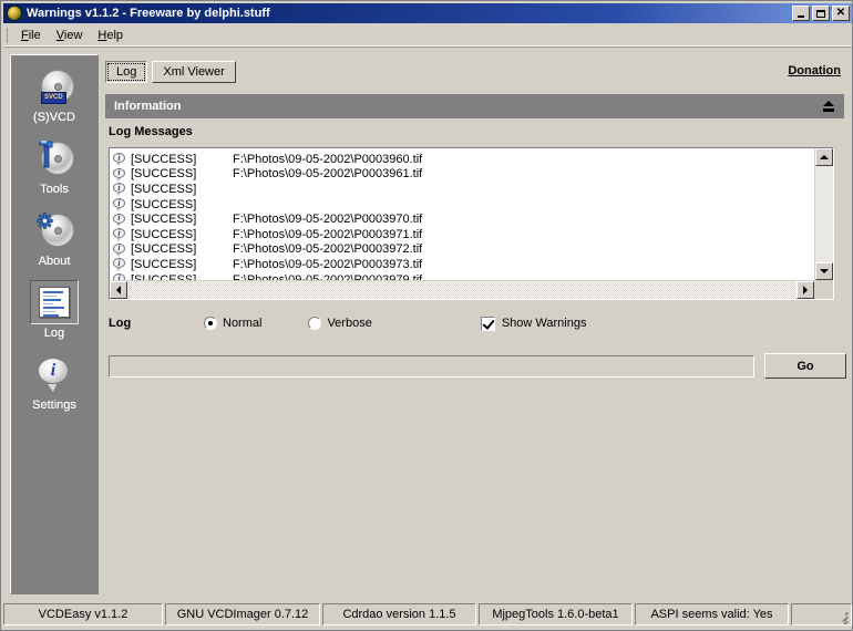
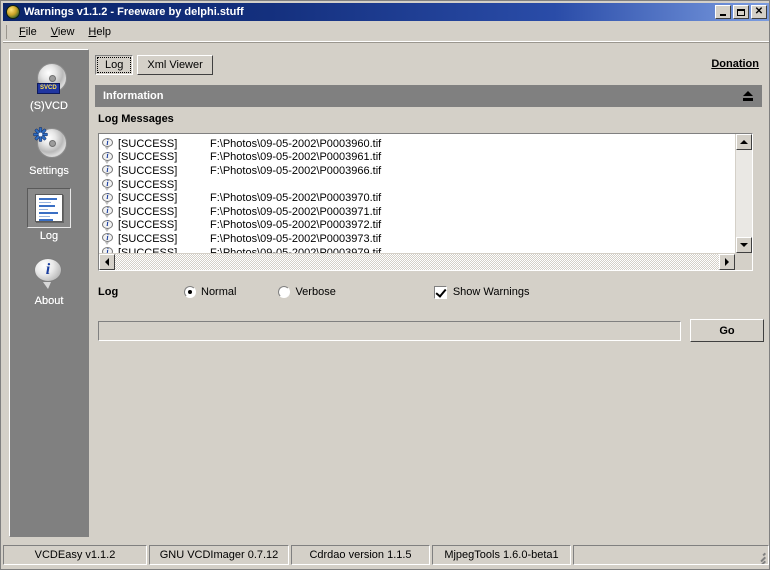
  Warnings v1.1.2 - Freeware by delphi.stuff
  ✕
  File
  View
  Help
  (S)VCD
- Tools
- About
+ Settings
  Log
  i
- Settings
+ About
  Log
  Xml Viewer
  Donation
  Information
  Log Messages
  i
  [SUCCESS]
  F:\Photos\09-05-2002\P0003960.tif
  i
  [SUCCESS]
  F:\Photos\09-05-2002\P0003961.tif
  i
  [SUCCESS]
+ F:\Photos\09-05-2002\P0003966.tif
  i
  [SUCCESS]
  i
  [SUCCESS]
  F:\Photos\09-05-2002\P0003970.tif
  i
  [SUCCESS]
  F:\Photos\09-05-2002\P0003971.tif
  i
  [SUCCESS]
  F:\Photos\09-05-2002\P0003972.tif
  i
  [SUCCESS]
  F:\Photos\09-05-2002\P0003973.tif
  i
  Log
  Normal
  Verbose
  Show Warnings
  Go
  VCDEasy v1.1.2
  GNU VCDImager 0.7.12
  Cdrdao version 1.1.5
  MjpegTools 1.6.0-beta1
- ASPI seems valid: Yes
